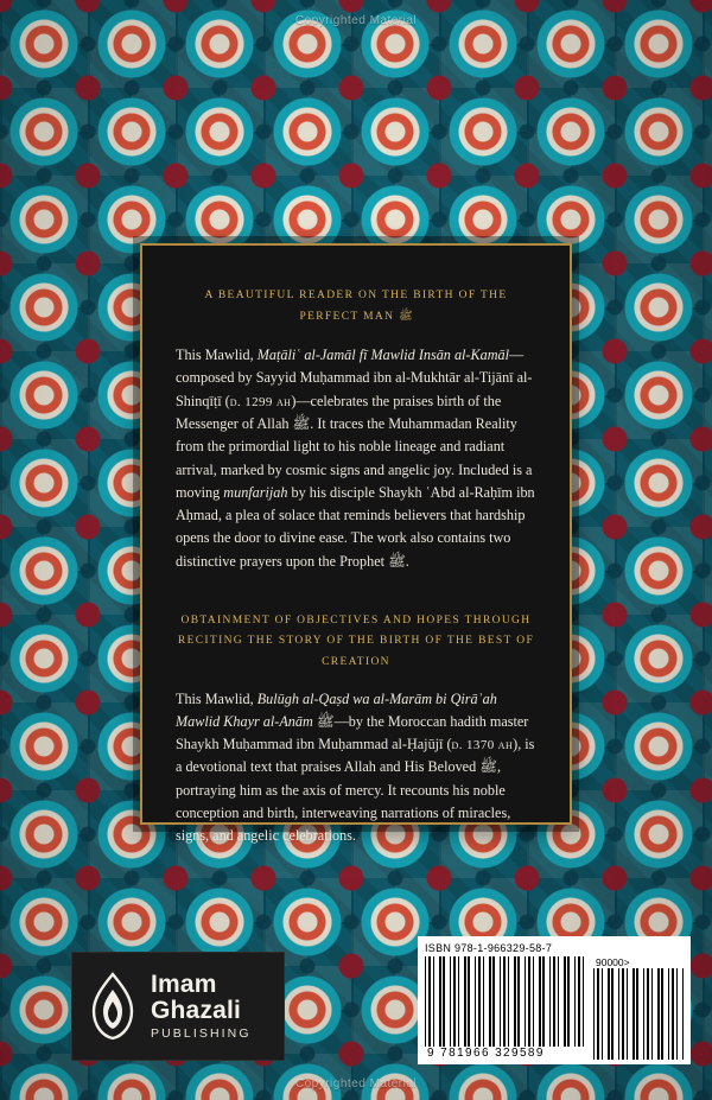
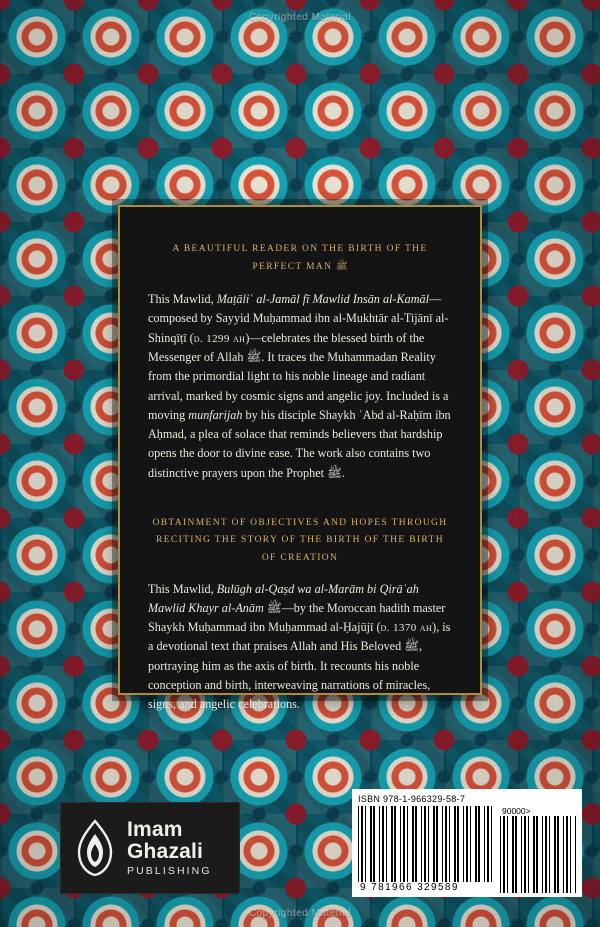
  Copyrighted Material
  A BEAUTIFUL READER ON THE BIRTH OF THE PERFECT MAN ﷺ
- This Mawlid, Maṭāliʿ al-Jamāl fī Mawlid Insān al-Kamāl—composed by Sayyid Muḥammad ibn al-Mukhtār al-Tijānī al-Shinqīṭī (d. 1299 ah)—celebrates the praises birth of the Messenger of Allah ﷺ. It traces the Muhammadan Reality from the primordial light to his noble lineage and radiant arrival, marked by cosmic signs and angelic joy. Included is a moving munfarijah by his disciple Shaykh ʿAbd al-Raḥīm ibn Aḥmad, a plea of solace that reminds believers that hardship opens the door to divine ease. The work also contains two distinctive prayers upon the Prophet ﷺ.
+ This Mawlid, Maṭāliʿ al-Jamāl fī Mawlid Insān al-Kamāl—composed by Sayyid Muḥammad ibn al-Mukhtār al-Tijānī al-Shinqīṭī (d. 1299 ah)—celebrates the blessed birth of the Messenger of Allah ﷺ. It traces the Muhammadan Reality from the primordial light to his noble lineage and radiant arrival, marked by cosmic signs and angelic joy. Included is a moving munfarijah by his disciple Shaykh ʿAbd al-Raḥīm ibn Aḥmad, a plea of solace that reminds believers that hardship opens the door to divine ease. The work also contains two distinctive prayers upon the Prophet ﷺ.
- OBTAINMENT OF OBJECTIVES AND HOPES THROUGH RECITING THE STORY OF THE BIRTH OF THE BEST OF CREATION
+ OBTAINMENT OF OBJECTIVES AND HOPES THROUGH RECITING THE STORY OF THE BIRTH OF THE BIRTH OF CREATION
- This Mawlid, Bulūgh al-Qaṣd wa al-Marām bi Qirāʾah Mawlid Khayr al-Anām ﷺ—by the Moroccan hadith master Shaykh Muḥammad ibn Muḥammad al-Ḥajūjī (d. 1370 ah), is a devotional text that praises Allah and His Beloved ﷺ, portraying him as the axis of mercy. It recounts his noble conception and birth, interweaving narrations of miracles, signs, and angelic celebrations.
+ This Mawlid, Bulūgh al-Qaṣd wa al-Marām bi Qirāʾah Mawlid Khayr al-Anām ﷺ—by the Moroccan hadith master Shaykh Muḥammad ibn Muḥammad al-Ḥajūjī (d. 1370 ah), is a devotional text that praises Allah and His Beloved ﷺ, portraying him as the axis of birth. It recounts his noble conception and birth, interweaving narrations of miracles, signs, and angelic celebrations.
  Imam
  Ghazali
  PUBLISHING
  ISBN 978-1-966329-58-7
  9 781966 329589
  90000>
  Copyrighted Material
